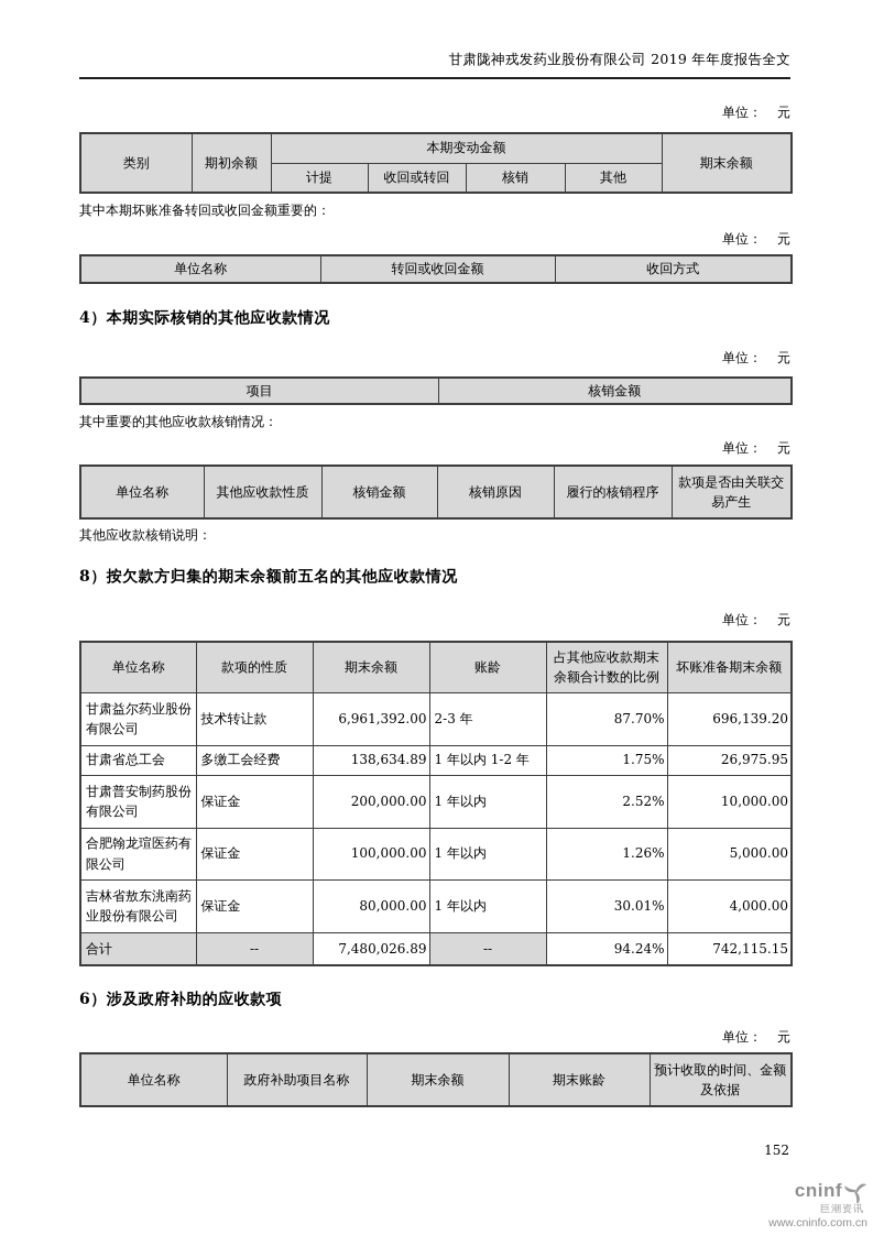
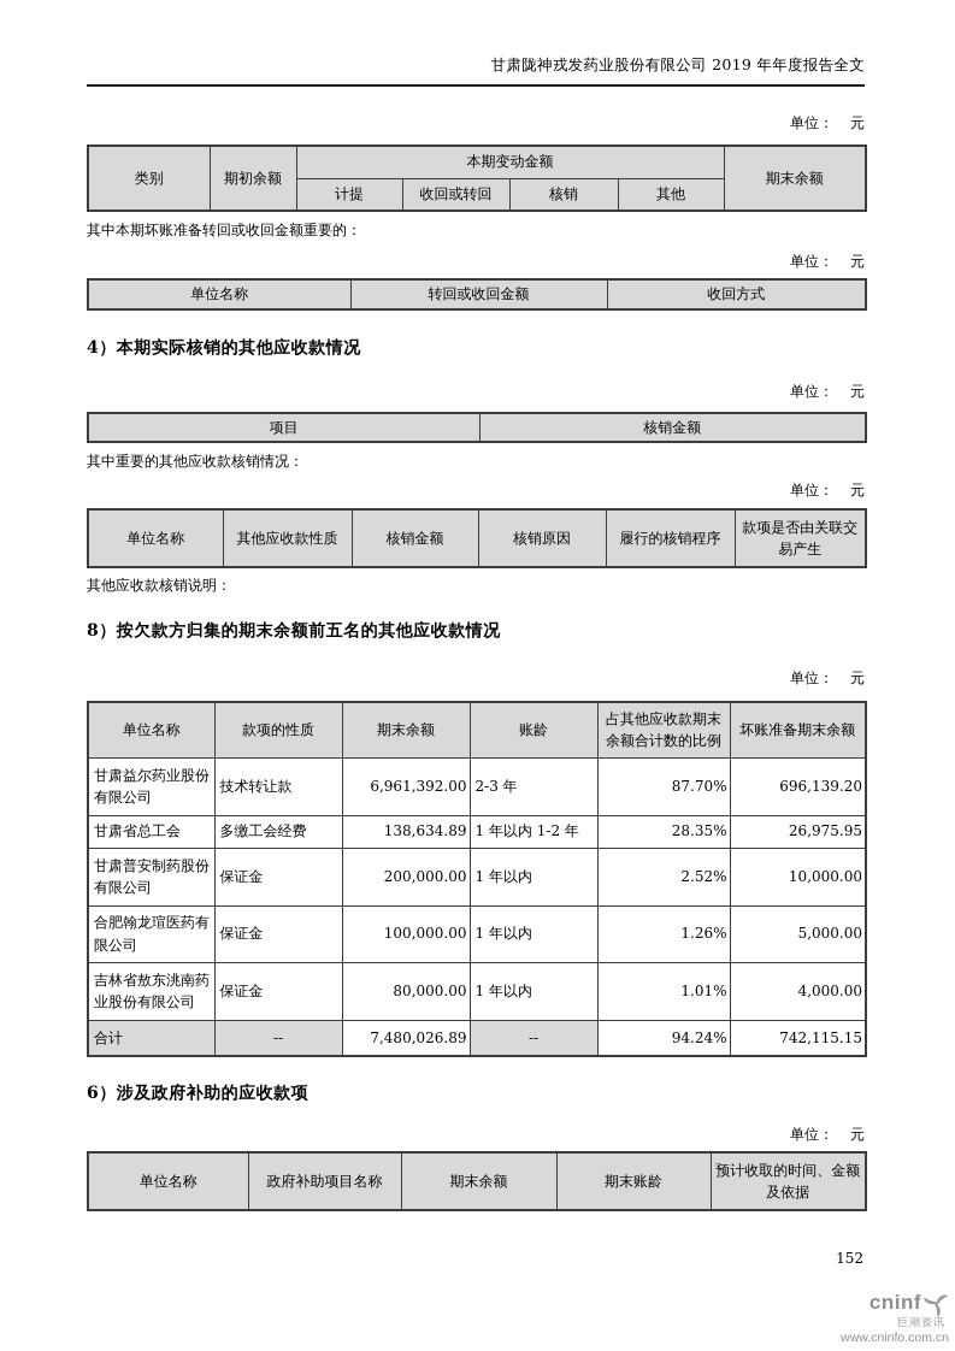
  甘肃陇神戎发药业股份有限公司 2019 年年度报告全文
  单位： 元
  类别	期初余额	本期变动金额	期末余额
  计提	收回或转回	核销	其他
  其中本期坏账准备转回或收回金额重要的：
  单位： 元
  单位名称	转回或收回金额	收回方式
  4）本期实际核销的其他应收款情况
  单位： 元
  项目	核销金额
  其中重要的其他应收款核销情况：
  单位： 元
  单位名称	其他应收款性质	核销金额	核销原因	履行的核销程序	款项是否由关联交易产生
  其他应收款核销说明：
  8）按欠款方归集的期末余额前五名的其他应收款情况
  单位： 元
  单位名称	款项的性质	期末余额	账龄	占其他应收款期末余额合计数的比例	坏账准备期末余额
  甘肃益尔药业股份有限公司	技术转让款	6,961,392.00	2-3 年	87.70%	696,139.20
- 甘肃省总工会	多缴工会经费	138,634.89	1 年以内 1-2 年	1.75%	26,975.95
+ 甘肃省总工会	多缴工会经费	138,634.89	1 年以内 1-2 年	28.35%	26,975.95
  甘肃普安制药股份有限公司	保证金	200,000.00	1 年以内	2.52%	10,000.00
  合肥翰龙瑄医药有限公司	保证金	100,000.00	1 年以内	1.26%	5,000.00
- 吉林省敖东洮南药业股份有限公司	保证金	80,000.00	1 年以内	30.01%	4,000.00
+ 吉林省敖东洮南药业股份有限公司	保证金	80,000.00	1 年以内	1.01%	4,000.00
  合计	--	7,480,026.89	--	94.24%	742,115.15
  6）涉及政府补助的应收款项
  单位： 元
  单位名称	政府补助项目名称	期末余额	期末账龄	预计收取的时间、金额及依据
  152
  cninf
  巨潮资讯
  www.cninfo.com.cn
